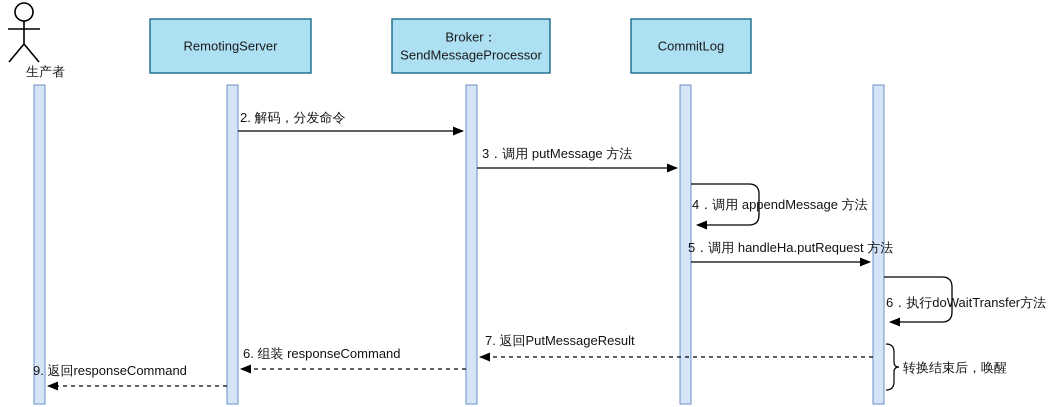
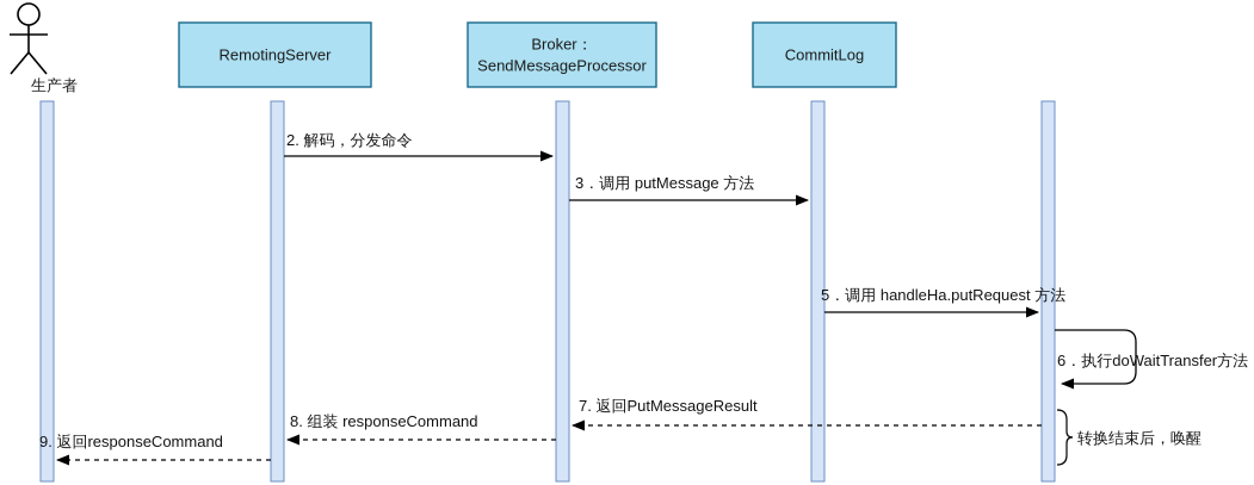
  生产者
  RemotingServer
  Broker：
  SendMessageProcessor
  CommitLog
  2. 解码，分发命令
  3．调用 putMessage 方法
- 4．调用 appendMessage 方法
  5．调用 handleHa.putRequest 方法
  6．执行doWaitTransfer方法
  7. 返回PutMessageResult
- 6. 组装 responseCommand
+ 8. 组装 responseCommand
  9. 返回responseCommand
  转换结束后，唤醒
